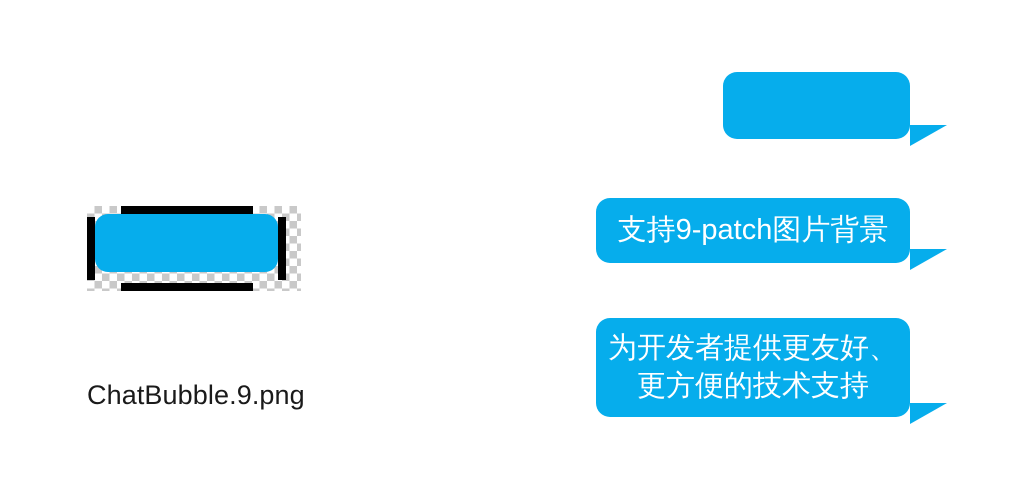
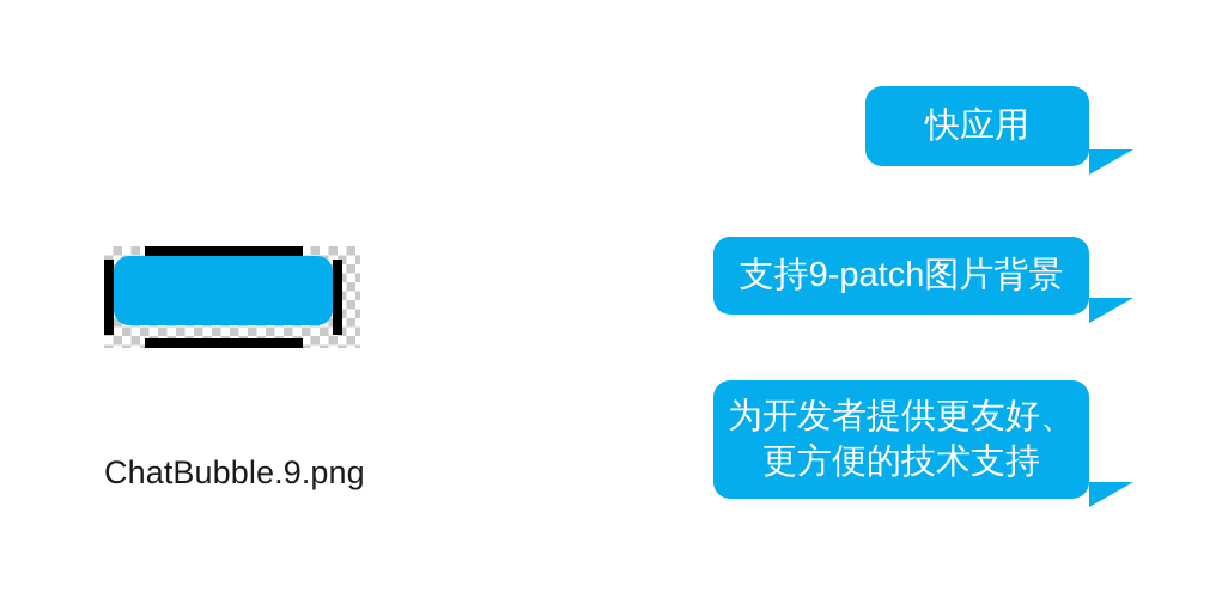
  ChatBubble.9.png
+ 快应用
  支持9-patch图片背景
  为开发者提供更友好、
  更方便的技术支持
